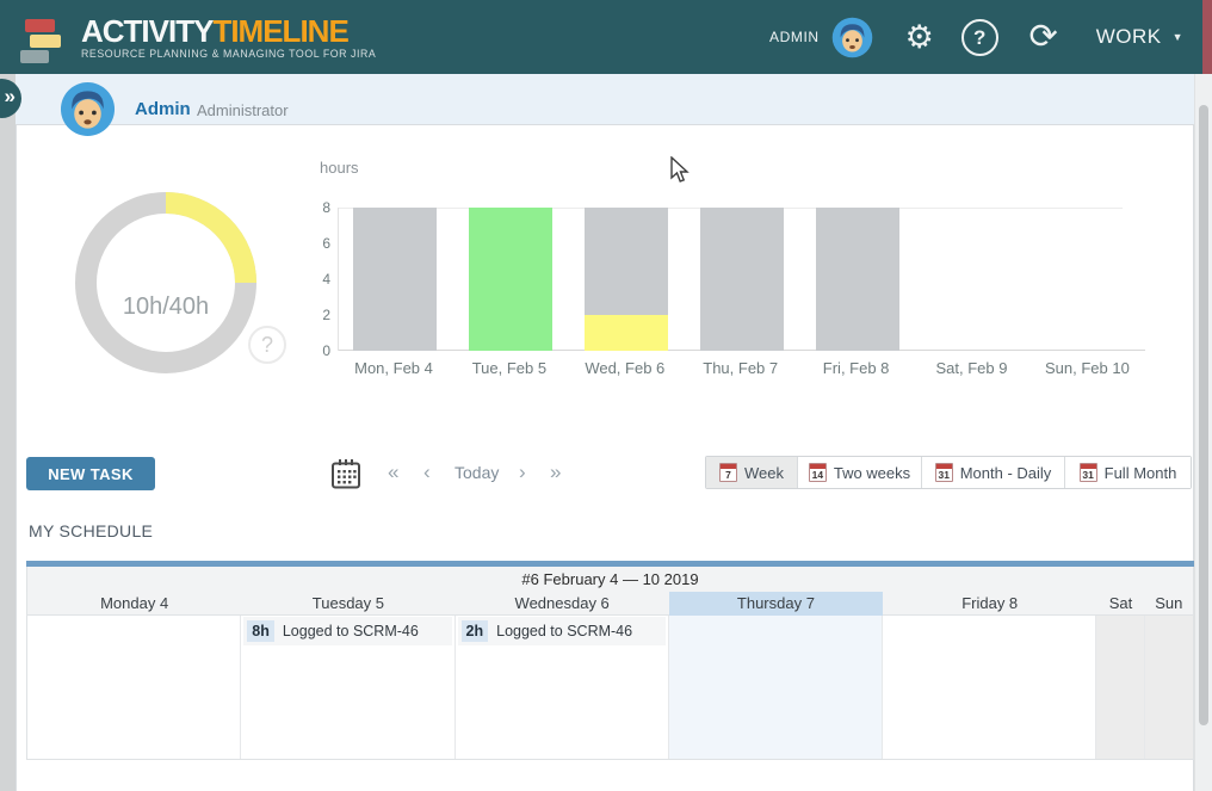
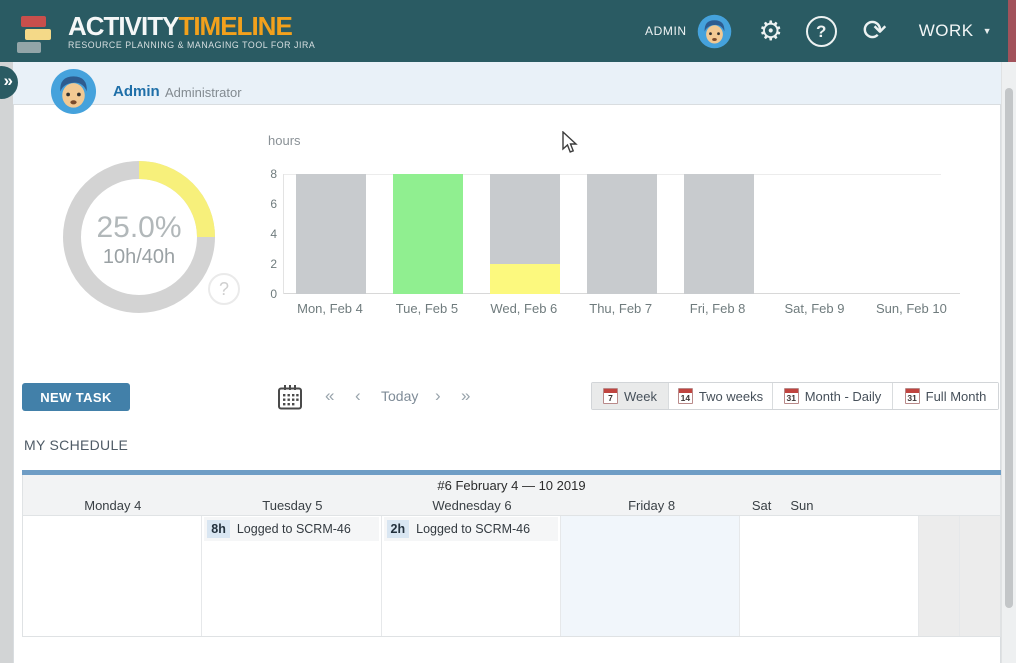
  ACTIVITYTIMELINE
  RESOURCE PLANNING & MANAGING TOOL FOR JIRA
  ADMIN
  ⚙
  ?
  ⟳
  WORK
  ▼
  »
  Admin
  Administrator
+ 25.0%
  10h/40h
  ?
  hours
  0
  2
  4
  6
  8
  Mon, Feb 4
  Tue, Feb 5
  Wed, Feb 6
  Thu, Feb 7
  Fri, Feb 8
  Sat, Feb 9
  Sun, Feb 10
  NEW TASK
  «
  ‹
  Today
  ›
  »
  7
  Week
  14
  Two weeks
  31
  Month - Daily
  31
  Full Month
  MY SCHEDULE
  #6 February 4 — 10 2019
  Monday 4
  Tuesday 5
  Wednesday 6
- Thursday 7
  Friday 8
  Sat
  Sun
  8h
  Logged to SCRM-46
  2h
  Logged to SCRM-46
